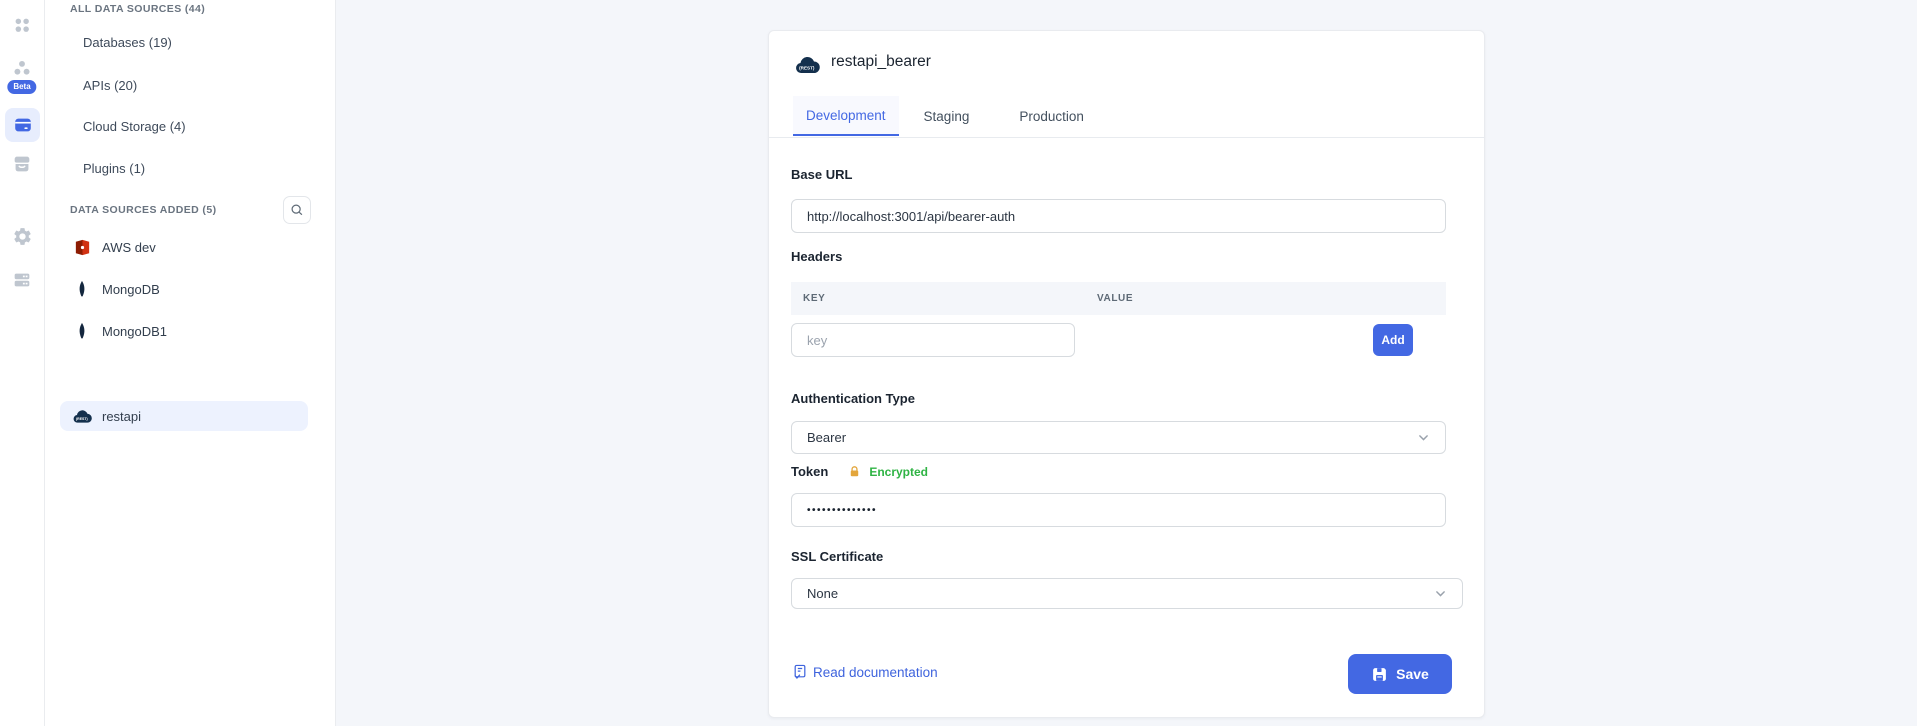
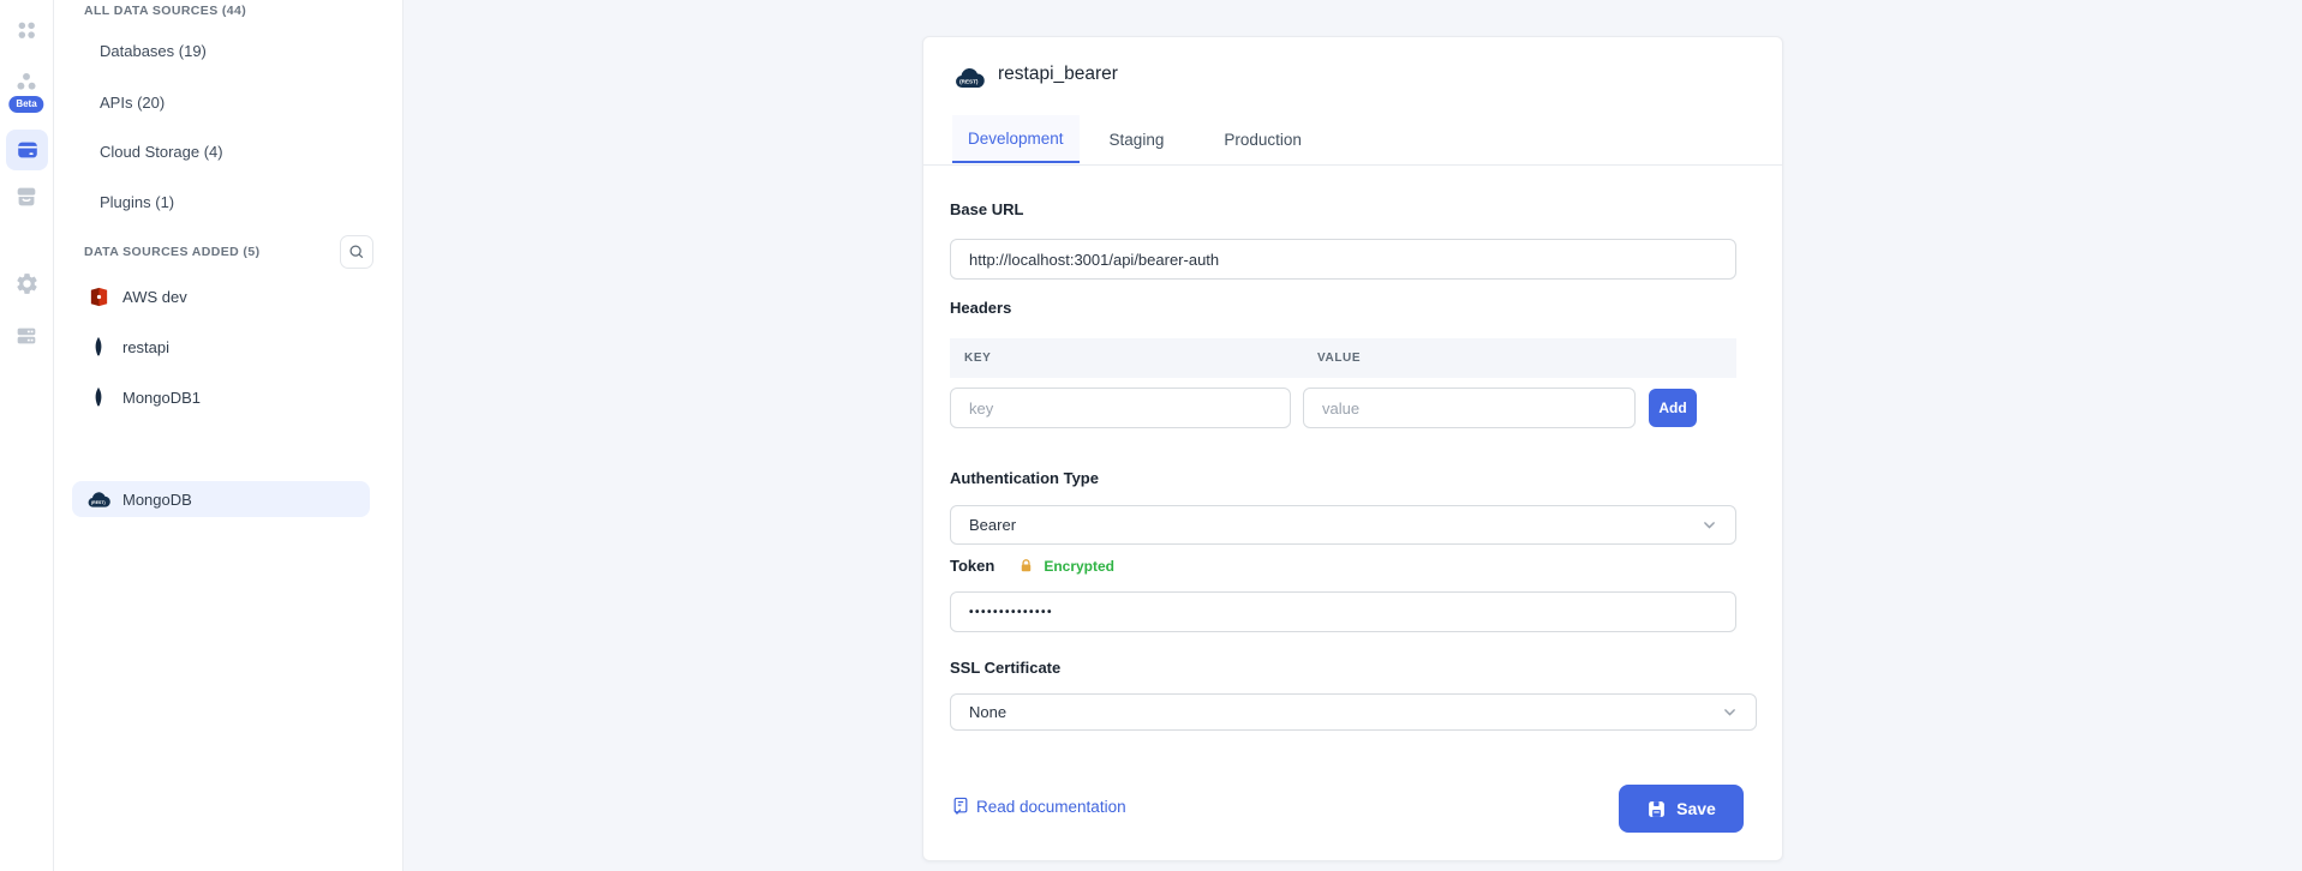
  Beta
  ALL DATA SOURCES (44)
  Databases (19)
  APIs (20)
  Cloud Storage (4)
  Plugins (1)
  DATA SOURCES ADDED (5)
  AWS dev
- MongoDB
+ restapi
  MongoDB1
- restapi
+ MongoDB
  restapi_bearer
  Development
  Staging
  Production
  Base URL
  http://localhost:3001/api/bearer-auth
  Headers
  KEY
  VALUE
  key
+ value
  Add
  Authentication Type
  Bearer
  Token
  Encrypted
  ••••••••••••••
  SSL Certificate
  None
  Read documentation
  Save
